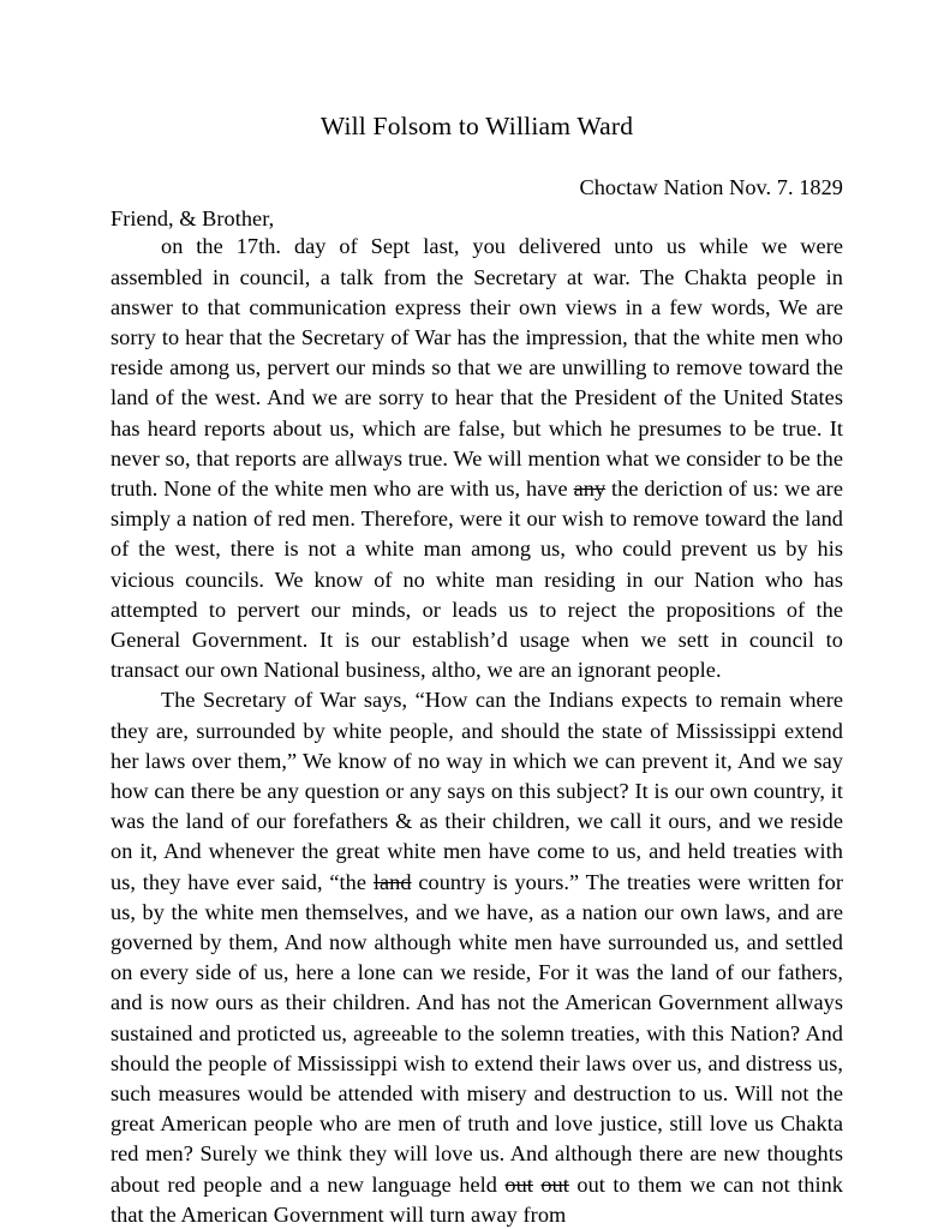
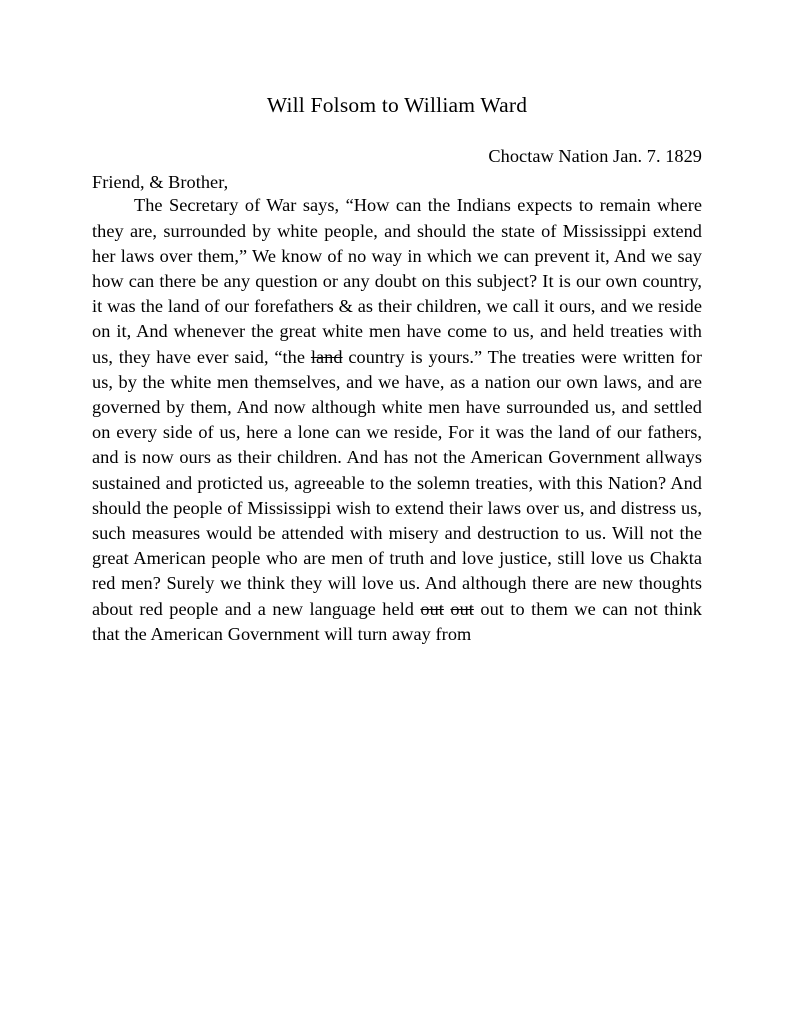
  Will Folsom to William Ward
- Choctaw Nation Nov. 7. 1829
+ Choctaw Nation Jan. 7. 1829
  Friend, & Brother,
- on the 17th. day of Sept last, you delivered unto us while we were assembled in council, a talk from the Secretary at war. The Chakta people in answer to that communication express their own views in a few words, We are sorry to hear that the Secretary of War has the impression, that the white men who reside among us, pervert our minds so that we are unwilling to remove toward the land of the west. And we are sorry to hear that the President of the United States has heard reports about us, which are false, but which he presumes to be true. It never so, that reports are allways true. We will mention what we consider to be the truth. None of the white men who are with us, have any the deriction of us: we are simply a nation of red men. Therefore, were it our wish to remove toward the land of the west, there is not a white man among us, who could prevent us by his vicious councils. We know of no white man residing in our Nation who has attempted to pervert our minds, or leads us to reject the propositions of the General Government. It is our establish’d usage when we sett in council to transact our own National business, altho, we are an ignorant people.
- The Secretary of War says, “How can the Indians expects to remain where they are, surrounded by white people, and should the state of Mississippi extend her laws over them,” We know of no way in which we can prevent it, And we say how can there be any question or any says on this subject? It is our own country, it was the land of our forefathers & as their children, we call it ours, and we reside on it, And whenever the great white men have come to us, and held treaties with us, they have ever said, “the land country is yours.” The treaties were written for us, by the white men themselves, and we have, as a nation our own laws, and are governed by them, And now although white men have surrounded us, and settled on every side of us, here a lone can we reside, For it was the land of our fathers, and is now ours as their children. And has not the American Government allways sustained and proticted us, agreeable to the solemn treaties, with this Nation? And should the people of Mississippi wish to extend their laws over us, and distress us, such measures would be attended with misery and destruction to us. Will not the great American people who are men of truth and love justice, still love us Chakta red men? Surely we think they will love us. And although there are new thoughts about red people and a new language held out out out to them we can not think that the American Government will turn away from
+ The Secretary of War says, “How can the Indians expects to remain where they are, surrounded by white people, and should the state of Mississippi extend her laws over them,” We know of no way in which we can prevent it, And we say how can there be any question or any doubt on this subject? It is our own country, it was the land of our forefathers & as their children, we call it ours, and we reside on it, And whenever the great white men have come to us, and held treaties with us, they have ever said, “the land country is yours.” The treaties were written for us, by the white men themselves, and we have, as a nation our own laws, and are governed by them, And now although white men have surrounded us, and settled on every side of us, here a lone can we reside, For it was the land of our fathers, and is now ours as their children. And has not the American Government allways sustained and proticted us, agreeable to the solemn treaties, with this Nation? And should the people of Mississippi wish to extend their laws over us, and distress us, such measures would be attended with misery and destruction to us. Will not the great American people who are men of truth and love justice, still love us Chakta red men? Surely we think they will love us. And although there are new thoughts about red people and a new language held out out out to them we can not think that the American Government will turn away from
